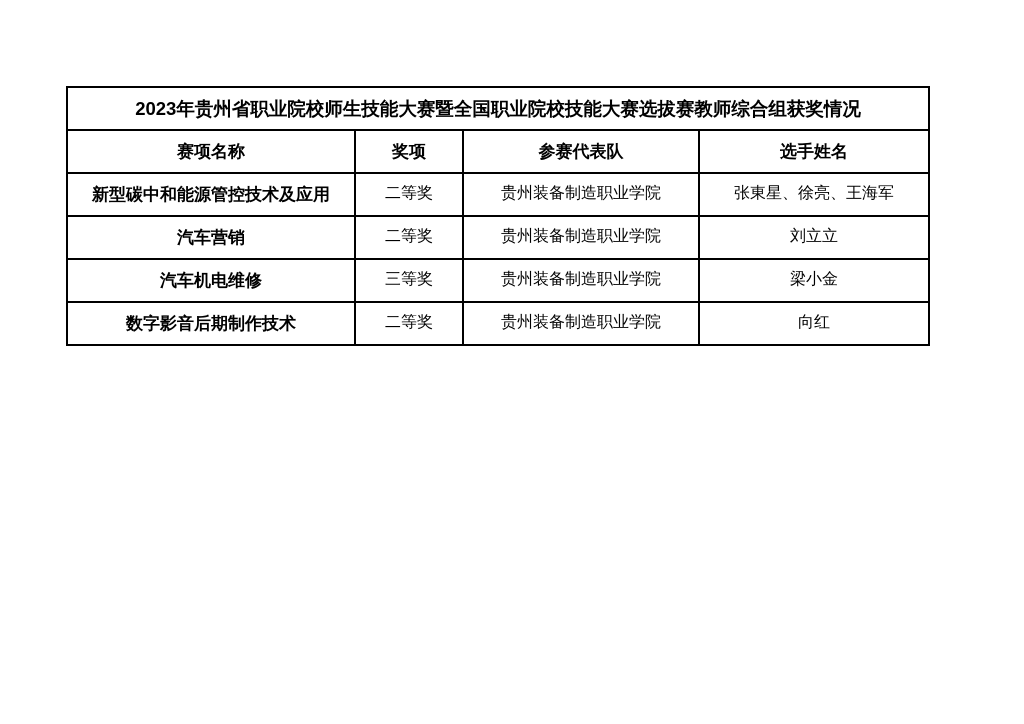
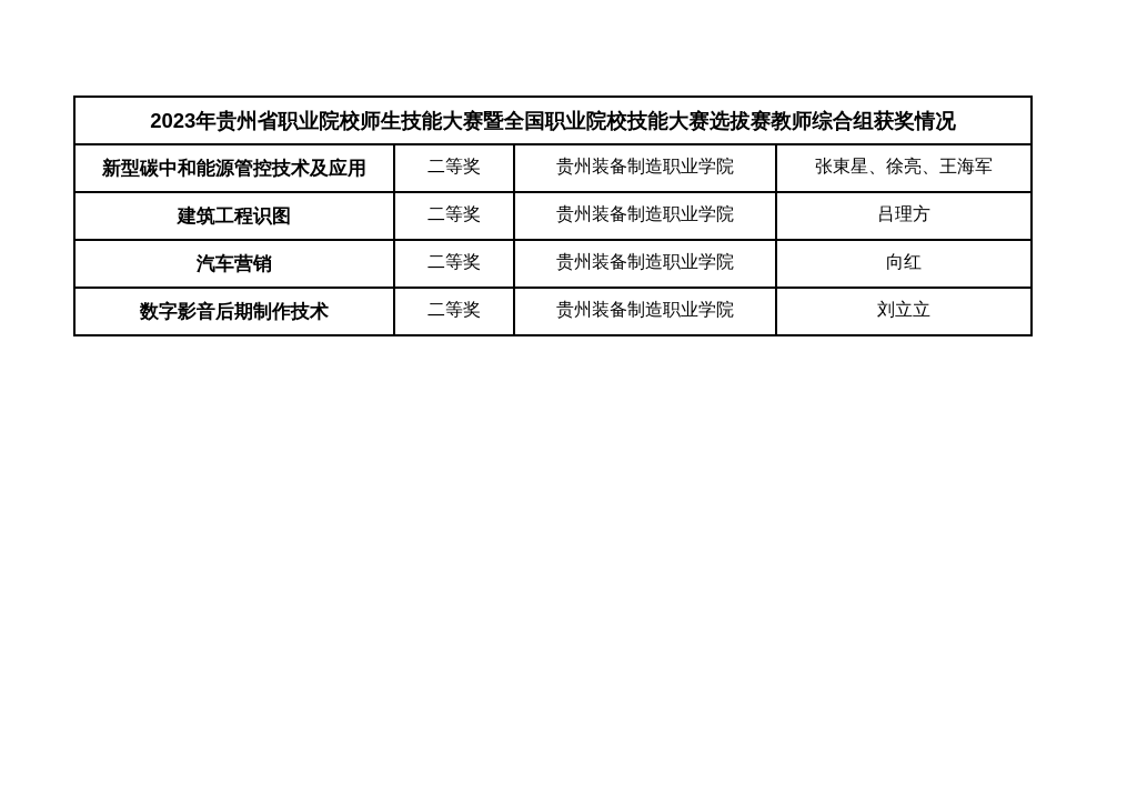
  2023年贵州省职业院校师生技能大赛暨全国职业院校技能大赛选拔赛教师综合组获奖情况
- 赛项名称	奖项	参赛代表队	选手姓名
  新型碳中和能源管控技术及应用	二等奖	贵州装备制造职业学院	张東星、徐亮、王海军
+ 建筑工程识图	二等奖	贵州装备制造职业学院	吕理方
- 汽车营销	二等奖	贵州装备制造职业学院	刘立立
+ 汽车营销	二等奖	贵州装备制造职业学院	向红
- 汽车机电维修	三等奖	贵州装备制造职业学院	梁小金
- 数字影音后期制作技术	二等奖	贵州装备制造职业学院	向红
+ 数字影音后期制作技术	二等奖	贵州装备制造职业学院	刘立立
